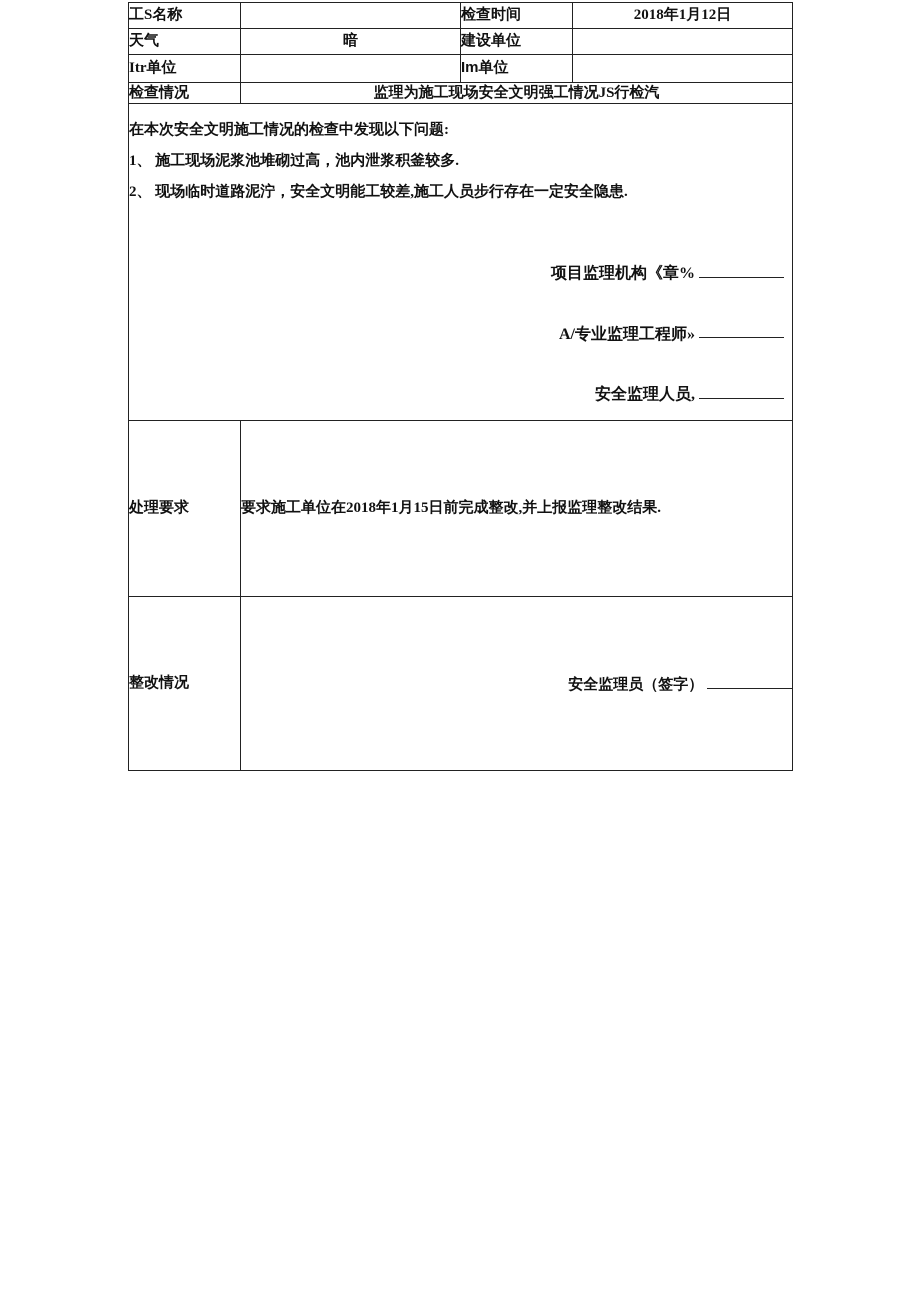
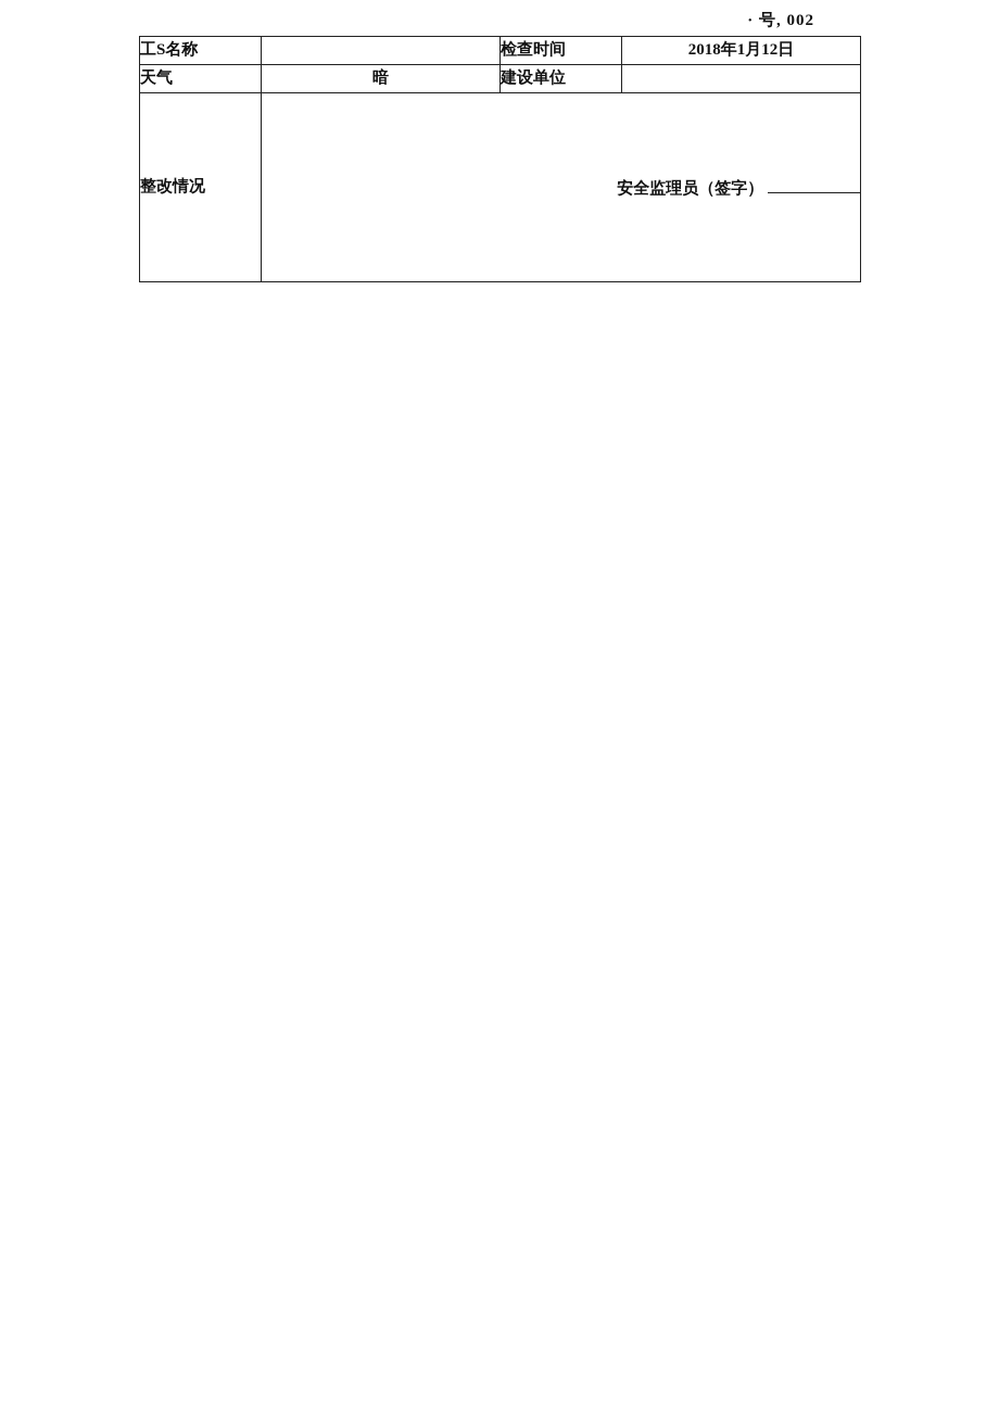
+ · 号, 002
  工S名称		检查时间	2018年1月12日
  天气	暗	建设单位
- Itr单位		Im单位
- 检查情况	监理为施工现场安全文明强工情况JS行检汽
- 在本次安全文明施工情况的检查中发现以下问题: 1、 施工现场泥浆池堆砌过高，池内泄浆积釜较多. 2、 现场临时道路泥泞，安全文明能工较差,施工人员步行存在一定安全隐患. 项目监理机构《章% A/专业监理工程师» 安全监理人员,
- 处理要求	要求施工单位在2018年1月15日前完成整改,并上报监理整改结果.
  整改情况	安全监理员（签字）
